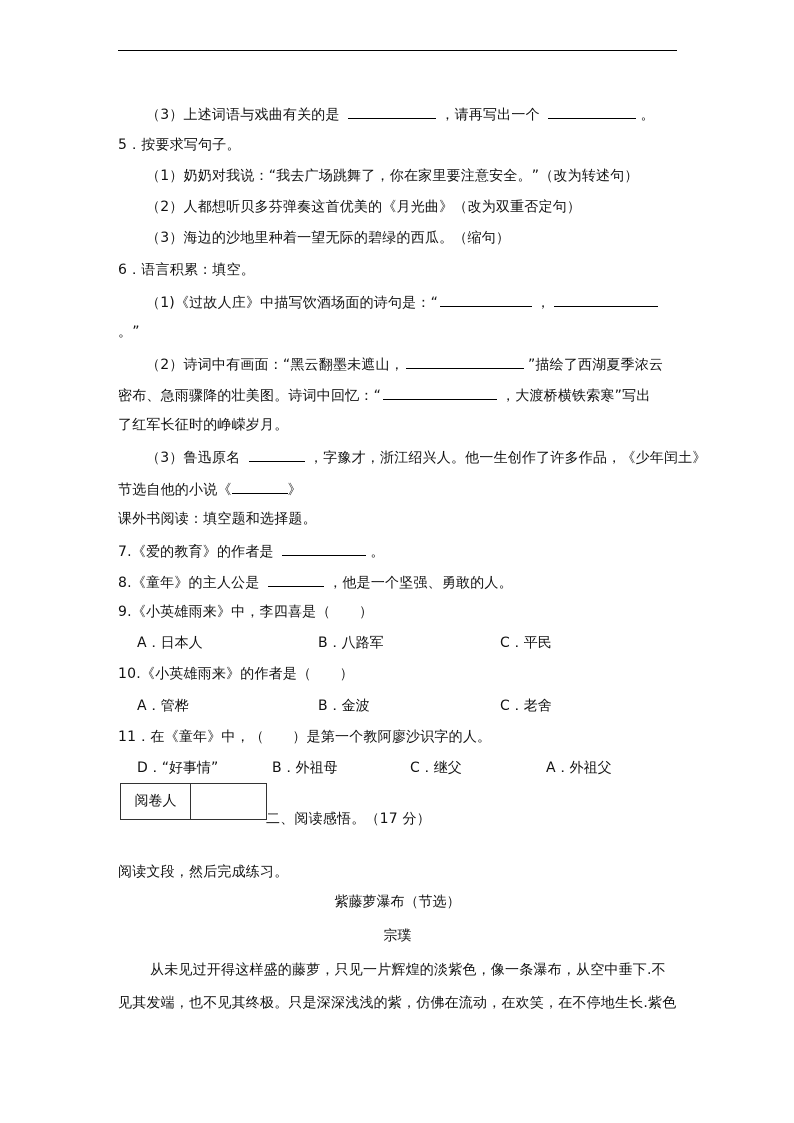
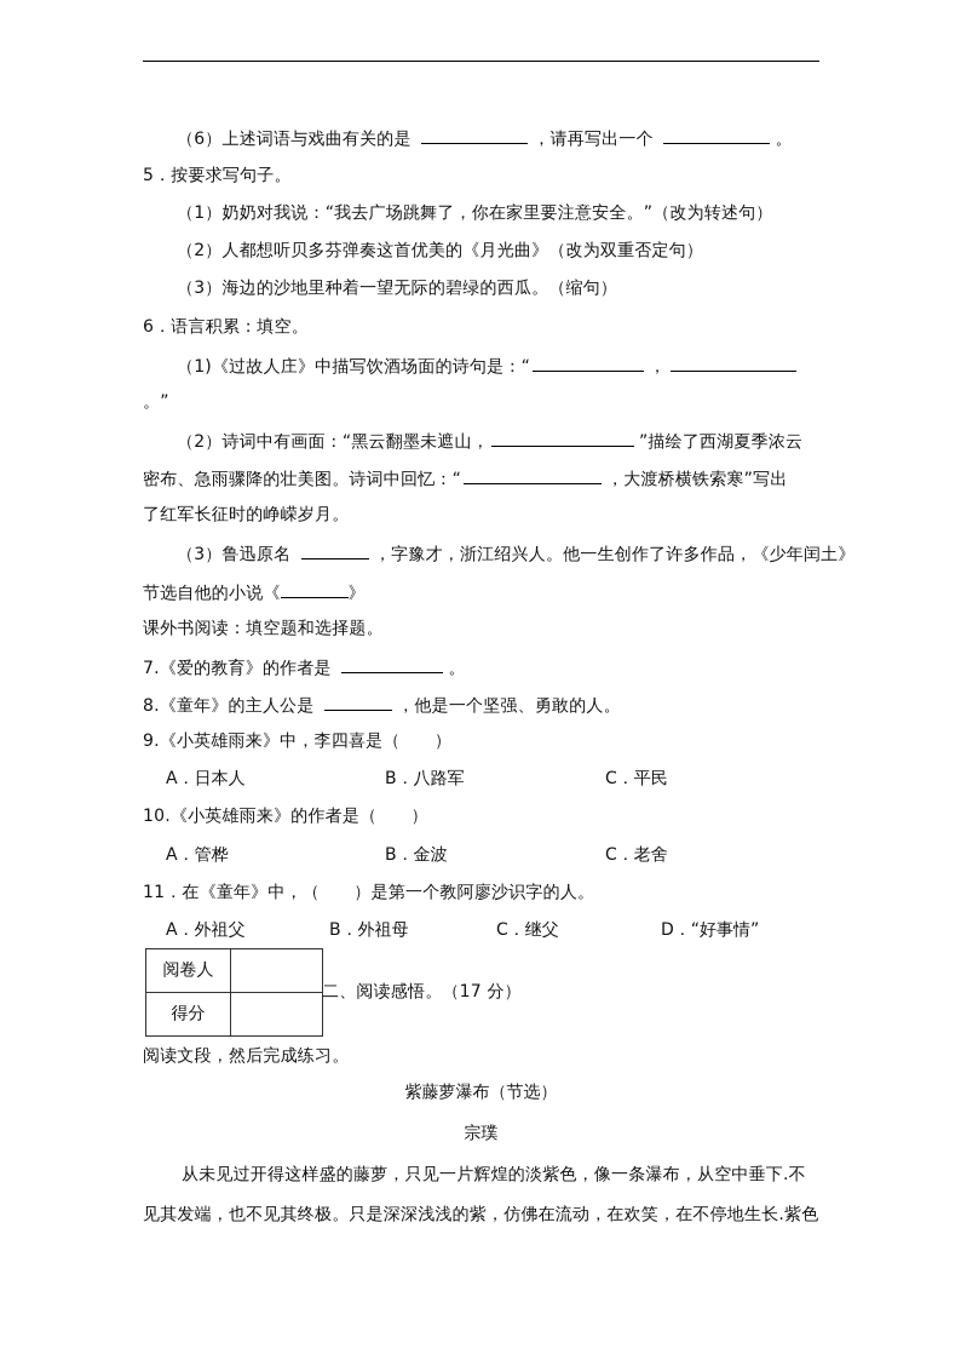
- （3）上述词语与戏曲有关的是 ，请再写出一个 。
+ （6）上述词语与戏曲有关的是 ，请再写出一个 。
  5．按要求写句子。
  （1）奶奶对我说：“我去广场跳舞了，你在家里要注意安全。”（改为转述句）
  （2）人都想听贝多芬弹奏这首优美的《月光曲》（改为双重否定句）
  （3）海边的沙地里种着一望无际的碧绿的西瓜。（缩句）
  6．语言积累：填空。
  （1)《过故人庄》中描写饮酒场面的诗句是：“ ，
  。”
  （2）诗词中有画面：“黑云翻墨未遮山， ”描绘了西湖夏季浓云
  密布、急雨骤降的壮美图。诗词中回忆：“ ，大渡桥横铁索寒”写出
  了红军长征时的峥嵘岁月。
  （3）鲁迅原名 ，字豫才，浙江绍兴人。他一生创作了许多作品，《少年闰土》
  节选自他的小说《 》
  课外书阅读：填空题和选择题。
  7.《爱的教育》的作者是 。
  8.《童年》的主人公是 ，他是一个坚强、勇敢的人。
  9.《小英雄雨来》中，李四喜是（ ）
  A．日本人
  B．八路军
  C．平民
  10.《小英雄雨来》的作者是（ ）
  A．管桦
  B．金波
  C．老舍
  11．在《童年》中，（ ）是第一个教阿廖沙识字的人。
- D．“好事情”
+ A．外祖父
  B．外祖母
  C．继父
- A．外祖父
+ D．“好事情”
  阅卷人
+ 得分
  二、阅读感悟。（17 分）
  阅读文段，然后完成练习。
  紫藤萝瀑布（节选）
  宗璞
  从未见过开得这样盛的藤萝，只见一片辉煌的淡紫色，像一条瀑布，从空中垂下.不
  见其发端，也不见其终极。只是深深浅浅的紫，仿佛在流动，在欢笑，在不停地生长.紫色
